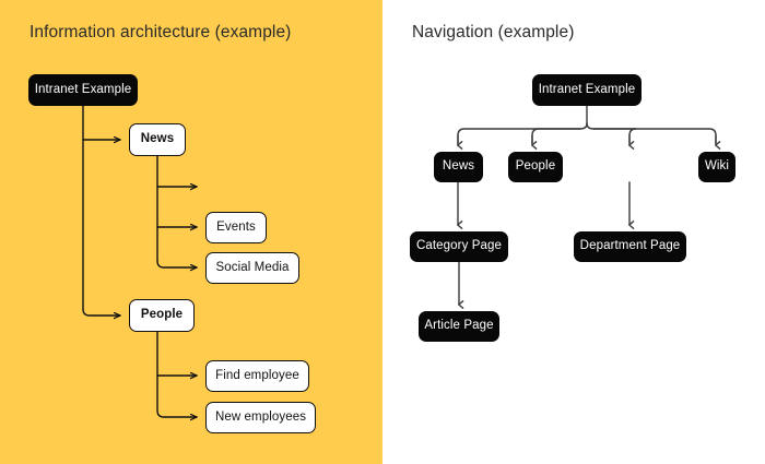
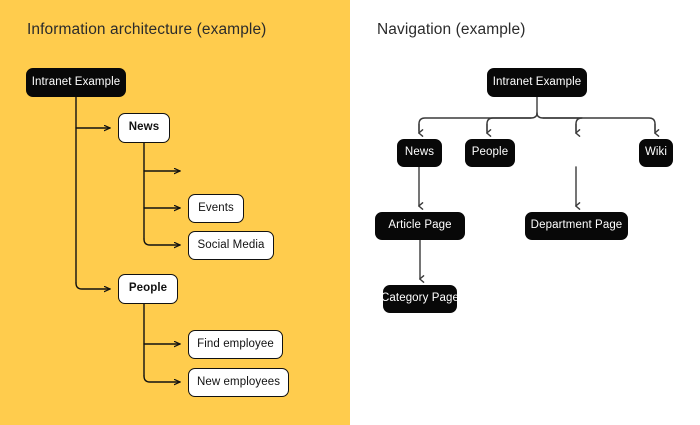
  Information architecture (example)
  Navigation (example)
  Intranet Example
  News
  Events
  Social Media
  People
  Find employee
  New employees
  Intranet Example
  News
  People
  Wiki
- Category Page
+ Article Page
  Department Page
- Article Page
+ Category Page
